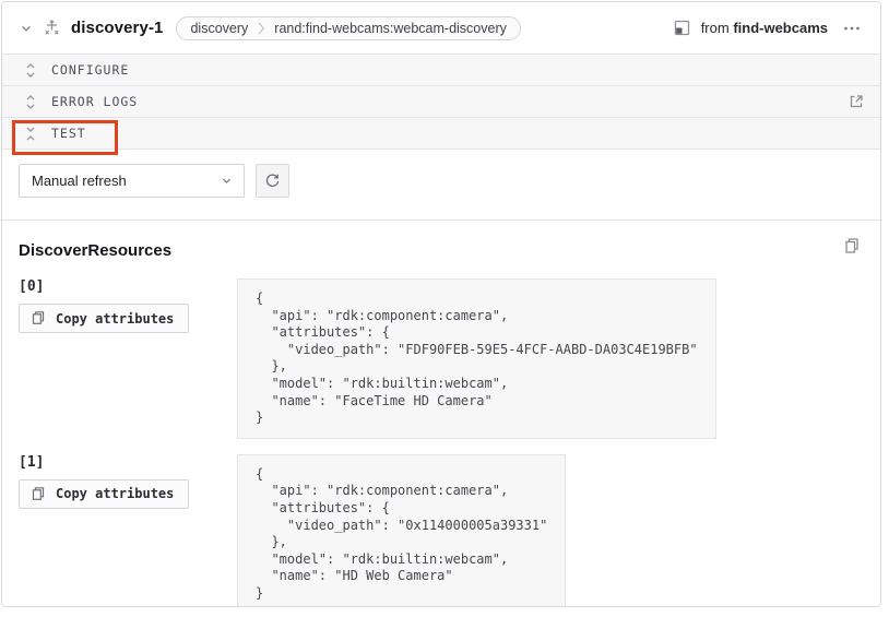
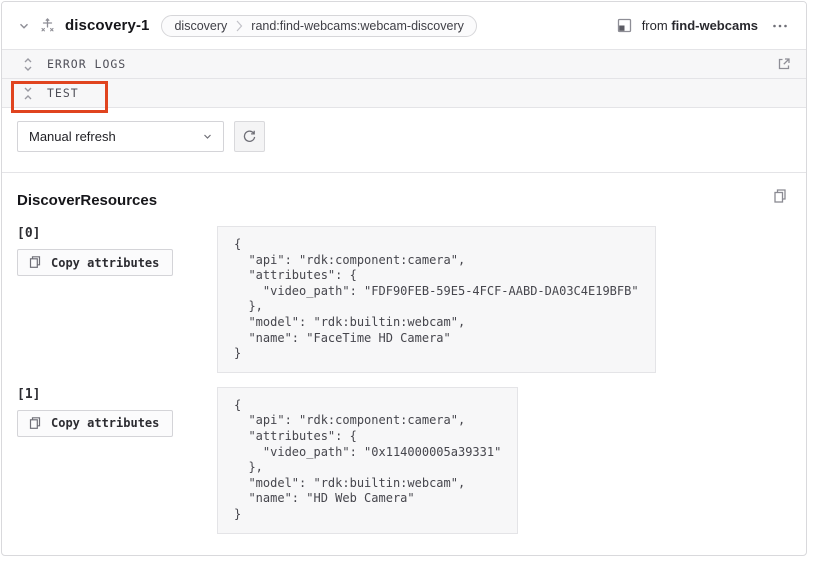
  discovery-1
  discovery
  rand:find-webcams:webcam-discovery
  from find-webcams
- CONFIGURE
  ERROR LOGS
  TEST
  Manual refresh
  DiscoverResources
  [0]
  Copy attributes
  {
  "api": "rdk:component:camera",
  "attributes": {
  "video_path": "FDF90FEB-59E5-4FCF-AABD-DA03C4E19BFB"
  },
  "model": "rdk:builtin:webcam",
  "name": "FaceTime HD Camera"
  }
  [1]
  Copy attributes
  {
  "api": "rdk:component:camera",
  "attributes": {
  "video_path": "0x114000005a39331"
  },
  "model": "rdk:builtin:webcam",
  "name": "HD Web Camera"
  }
